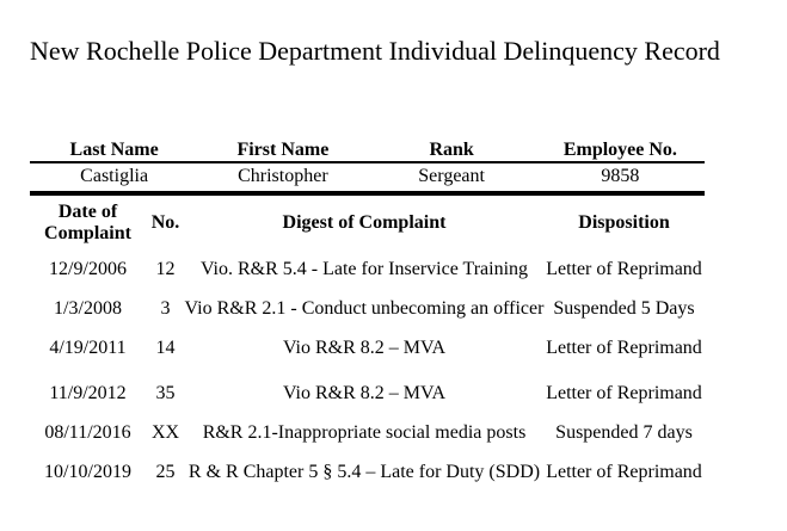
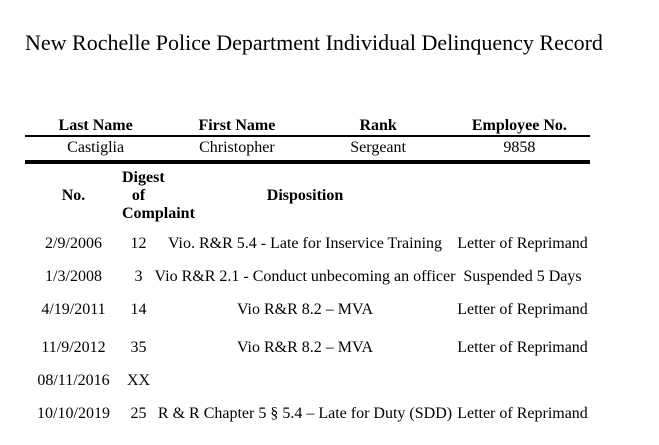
  New Rochelle Police Department Individual Delinquency Record
  Last Name
  First Name
  Rank
  Employee No.
  Castiglia
  Christopher
  Sergeant
  9858
- Date of Complaint
  No.
  Digest of Complaint
  Disposition
- 12/9/2006
+ 2/9/2006
  12
  Vio. R&R 5.4 - Late for Inservice Training
  Letter of Reprimand
  1/3/2008
  3
  Vio R&R 2.1 - Conduct unbecoming an officer
  Suspended 5 Days
  4/19/2011
  14
  Vio R&R 8.2 – MVA
  Letter of Reprimand
  11/9/2012
  35
  Vio R&R 8.2 – MVA
  Letter of Reprimand
  08/11/2016
  XX
- R&R 2.1-Inappropriate social media posts
- Suspended 7 days
  10/10/2019
  25
  R & R Chapter 5 § 5.4 – Late for Duty (SDD)
  Letter of Reprimand
